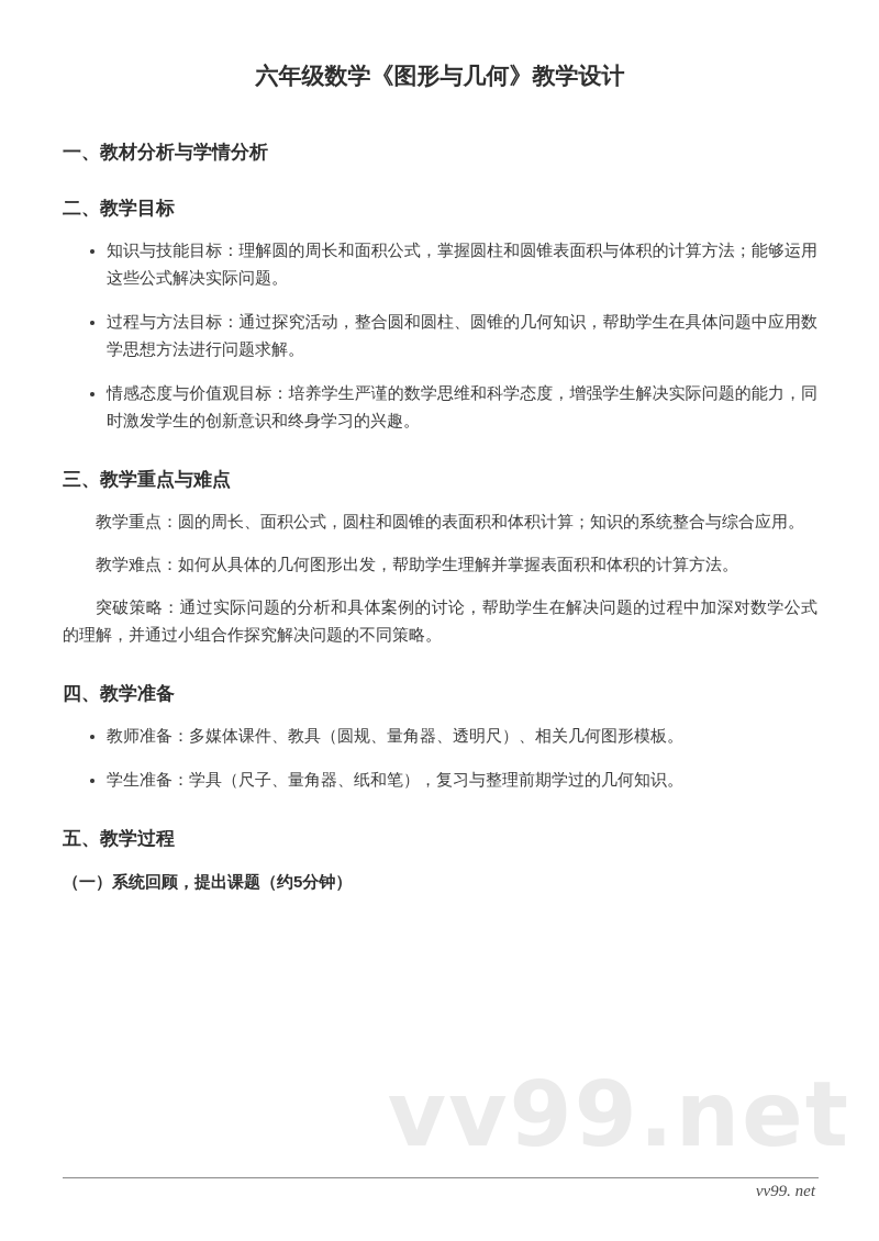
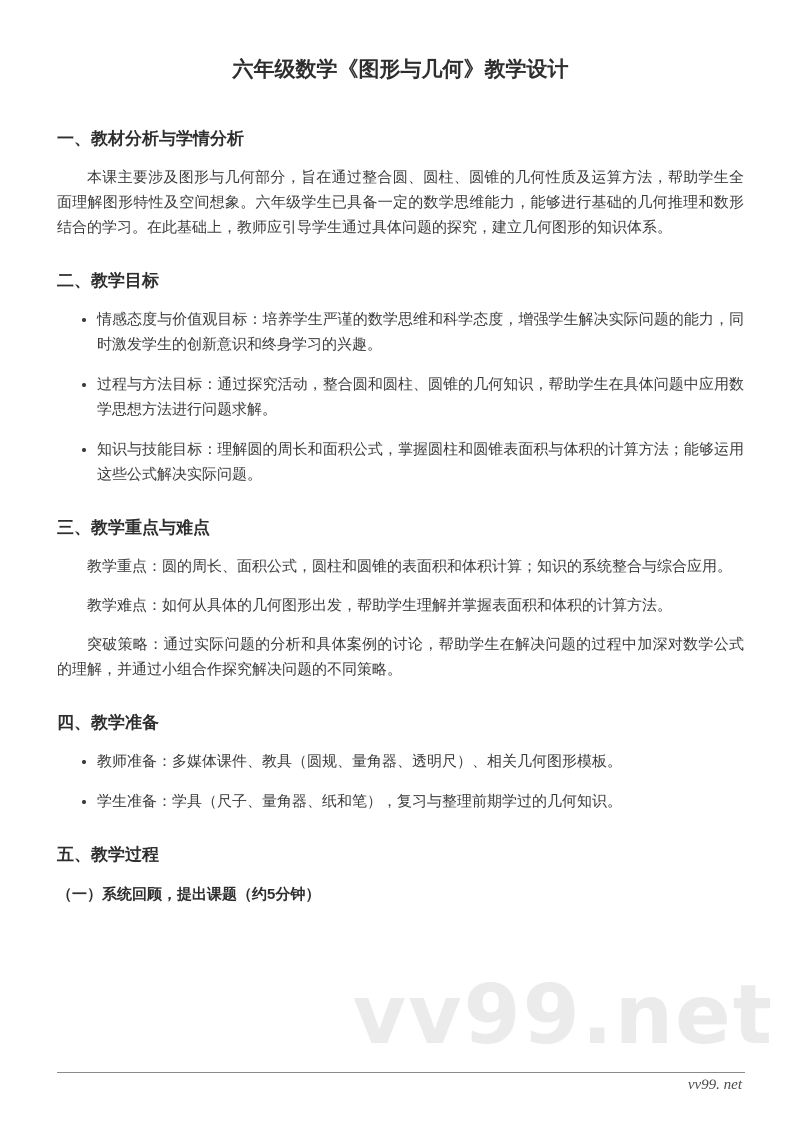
  六年级数学《图形与几何》教学设计
  一、教材分析与学情分析
+ 本课主要涉及图形与几何部分，旨在通过整合圆、圆柱、圆锥的几何性质及运算方法，帮助学生全面理解图形特性及空间想象。六年级学生已具备一定的数学思维能力，能够进行基础的几何推理和数形结合的学习。在此基础上，教师应引导学生通过具体问题的探究，建立几何图形的知识体系。
  二、教学目标
- 知识与技能目标：理解圆的周长和面积公式，掌握圆柱和圆锥表面积与体积的计算方法；能够运用这些公式解决实际问题。
+ 情感态度与价值观目标：培养学生严谨的数学思维和科学态度，增强学生解决实际问题的能力，同时激发学生的创新意识和终身学习的兴趣。
  过程与方法目标：通过探究活动，整合圆和圆柱、圆锥的几何知识，帮助学生在具体问题中应用数学思想方法进行问题求解。
- 情感态度与价值观目标：培养学生严谨的数学思维和科学态度，增强学生解决实际问题的能力，同时激发学生的创新意识和终身学习的兴趣。
+ 知识与技能目标：理解圆的周长和面积公式，掌握圆柱和圆锥表面积与体积的计算方法；能够运用这些公式解决实际问题。
  三、教学重点与难点
  教学重点：圆的周长、面积公式，圆柱和圆锥的表面积和体积计算；知识的系统整合与综合应用。
  教学难点：如何从具体的几何图形出发，帮助学生理解并掌握表面积和体积的计算方法。
  突破策略：通过实际问题的分析和具体案例的讨论，帮助学生在解决问题的过程中加深对数学公式的理解，并通过小组合作探究解决问题的不同策略。
  四、教学准备
  教师准备：多媒体课件、教具（圆规、量角器、透明尺）、相关几何图形模板。
  学生准备：学具（尺子、量角器、纸和笔），复习与整理前期学过的几何知识。
  五、教学过程
  （一）系统回顾，提出课题（约5分钟）
  vv99. net
